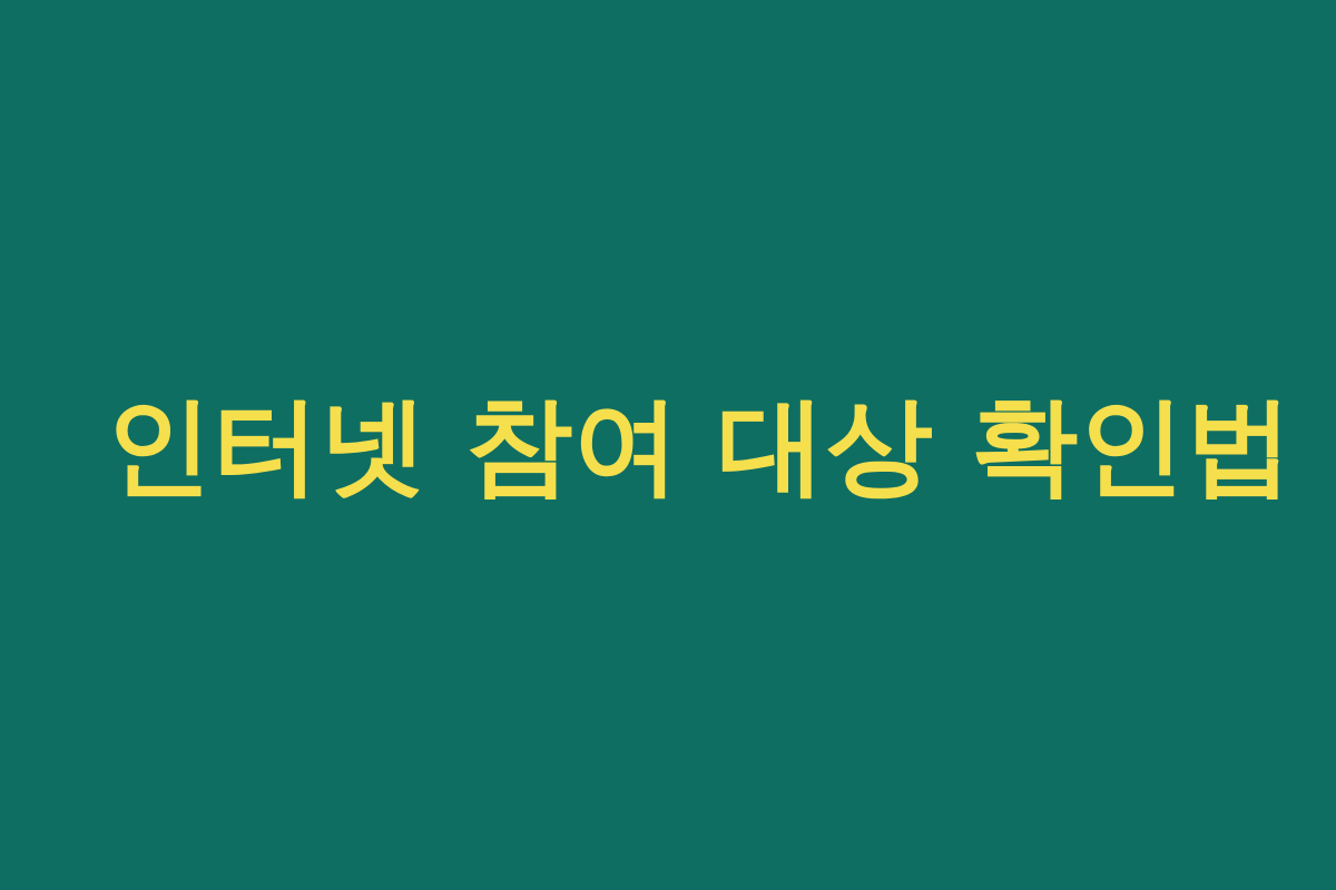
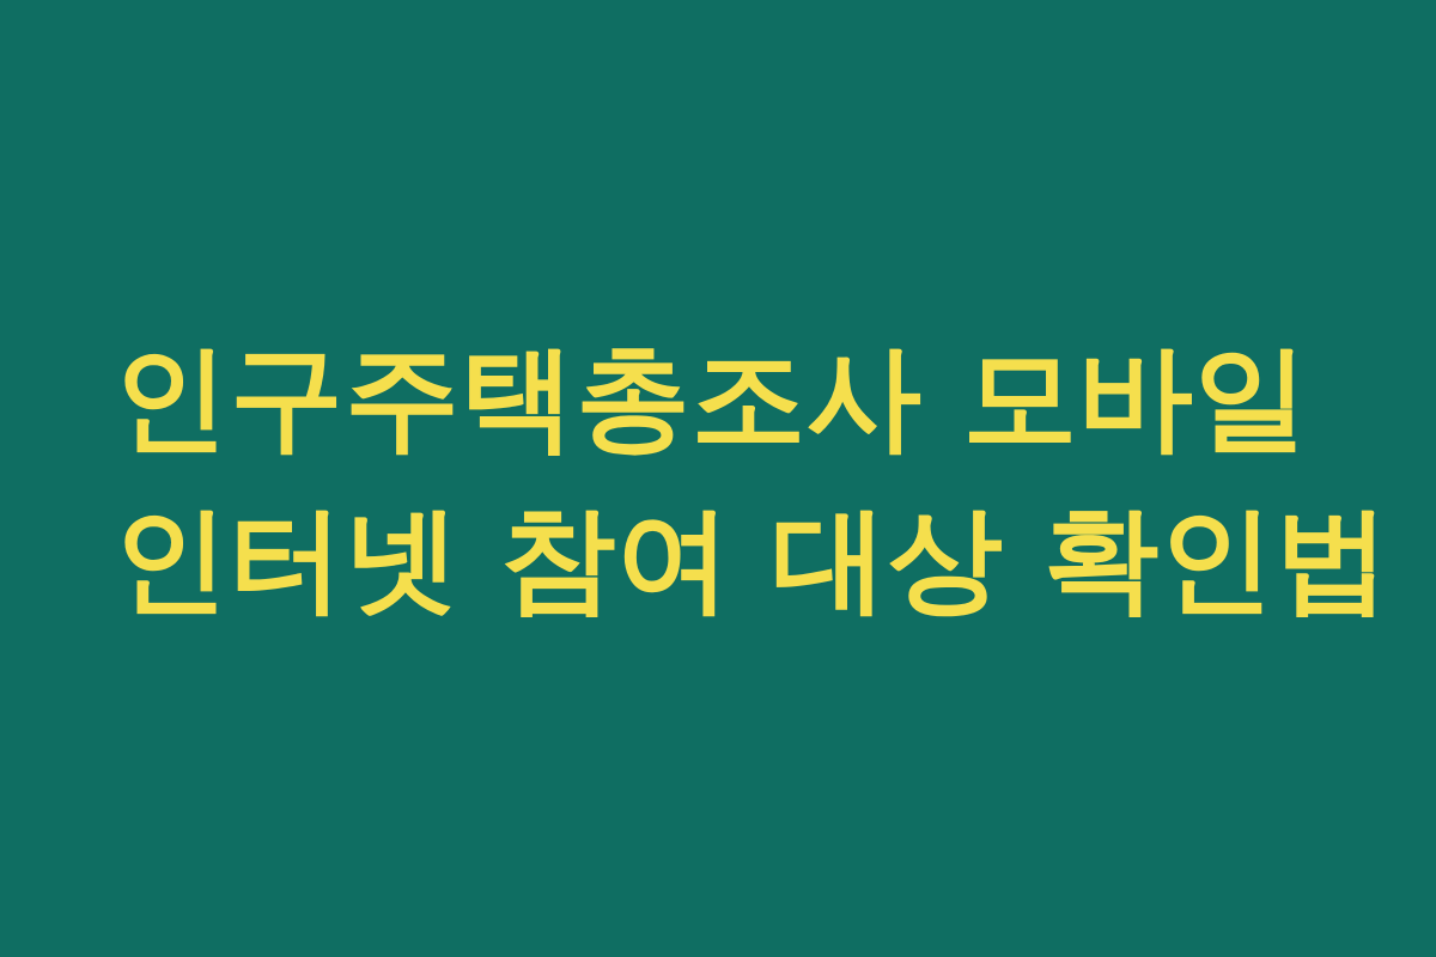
+ 인구주택총조사 모바일
  인터넷 참여 대상 확인법
